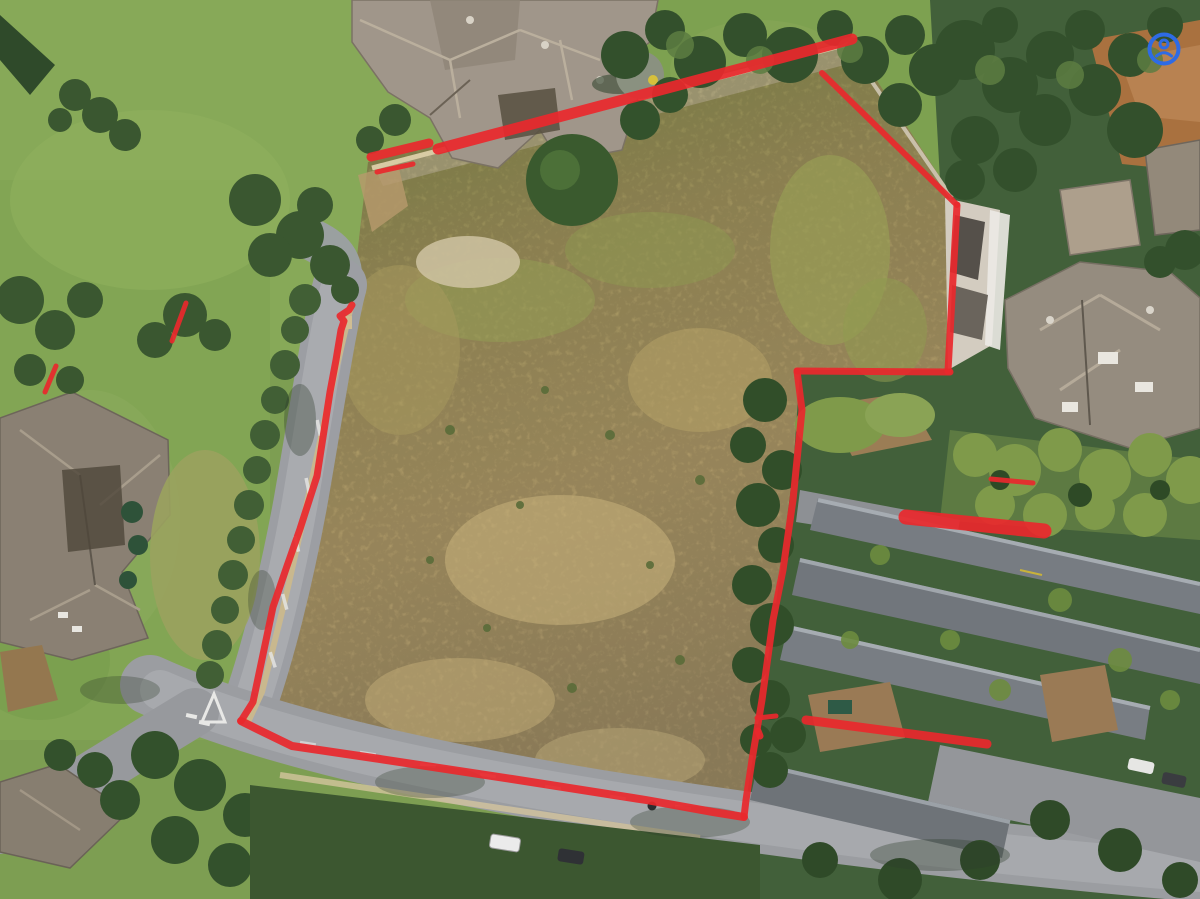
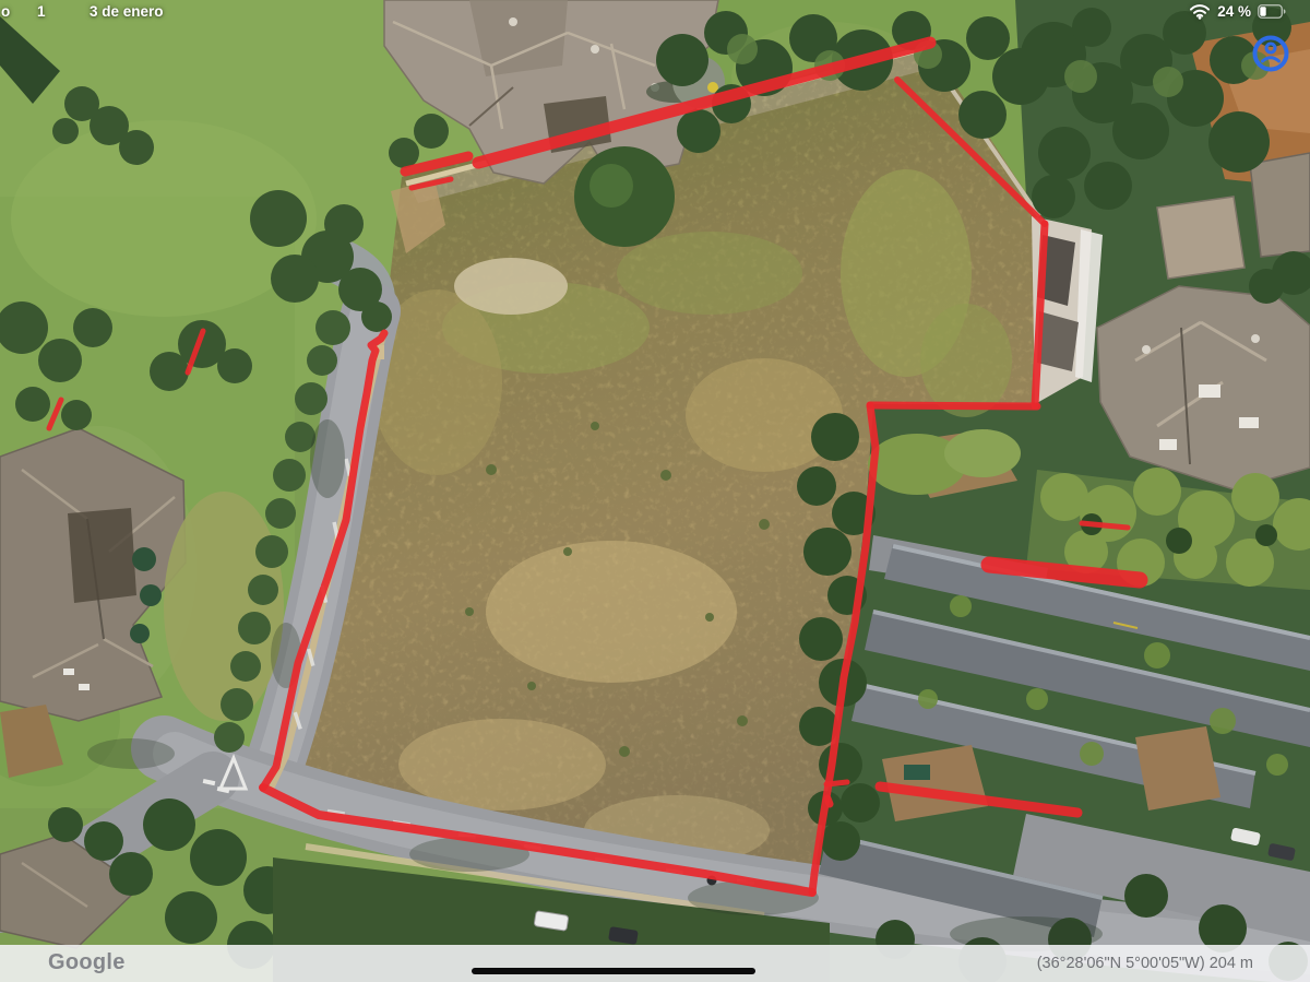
+ o
+ 1
+ 3 de enero
+ 24 %
+ Google
+ (36°28'06"N 5°00'05"W) 204 m
